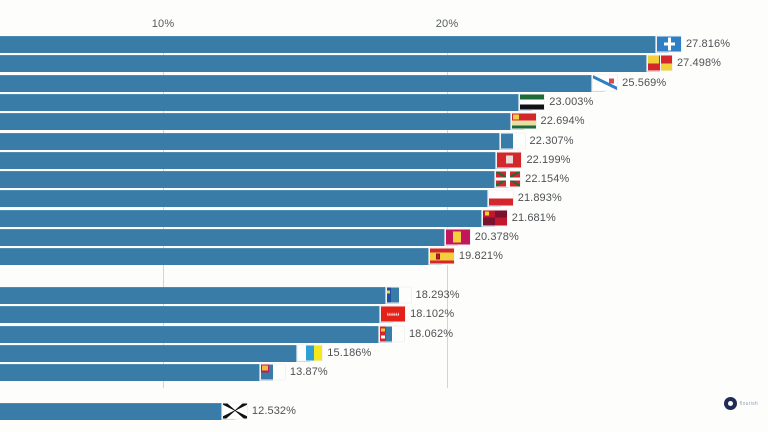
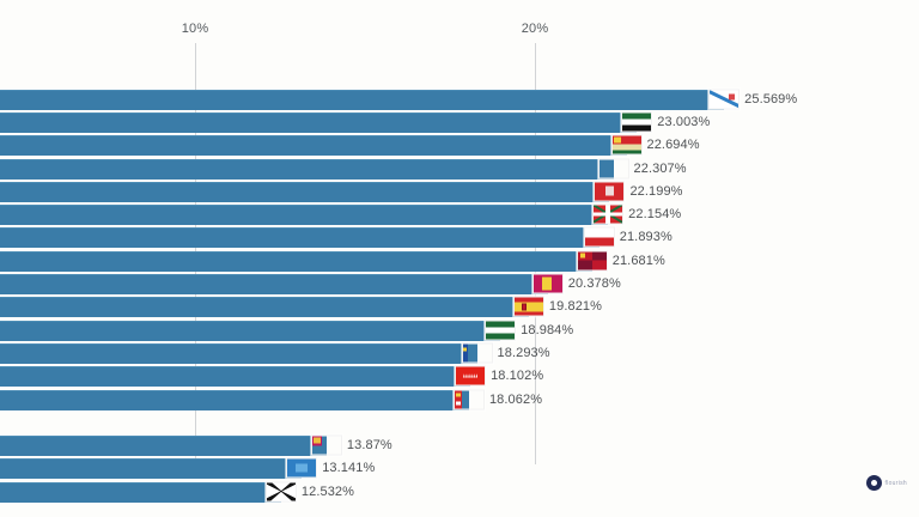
  10%
  20%
- 27.816%
- 27.498%
  25.569%
  23.003%
  22.694%
  22.307%
  22.199%
  22.154%
  21.893%
  21.681%
  20.378%
  19.821%
+ 18.984%
  18.293%
  18.102%
  18.062%
- 15.186%
  13.87%
+ 13.141%
  12.532%
